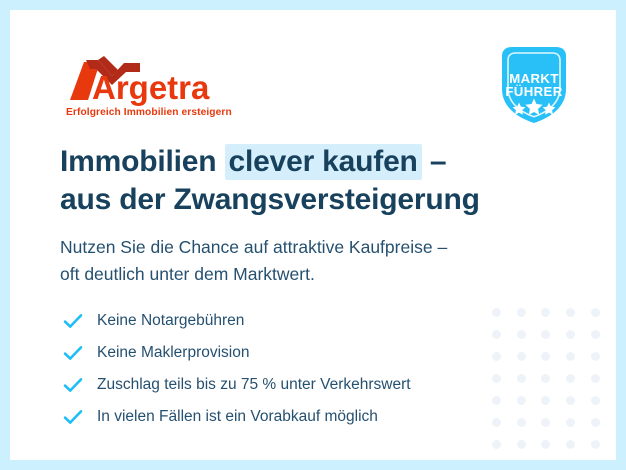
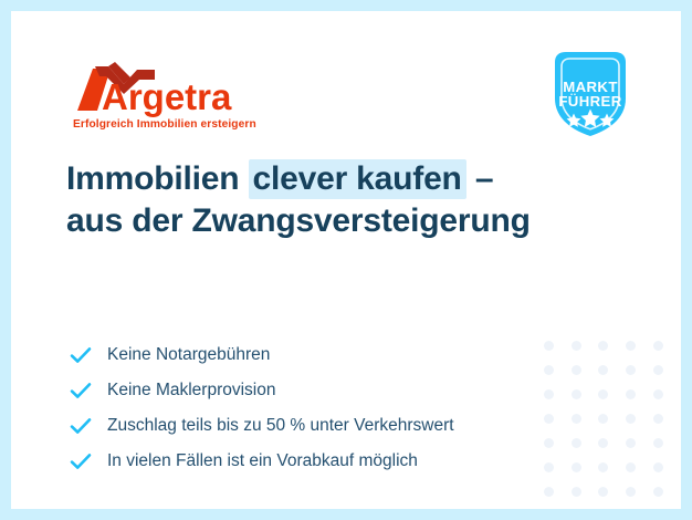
  Argetra
  Erfolgreich Immobilien ersteigern
  MARKT
  FÜHRER
  Immobilien clever kaufen –
  aus der Zwangsversteigerung
- Nutzen Sie die Chance auf attraktive Kaufpreise –
- oft deutlich unter dem Marktwert.
  Keine Notargebühren
  Keine Maklerprovision
- Zuschlag teils bis zu 75 % unter Verkehrswert
+ Zuschlag teils bis zu 50 % unter Verkehrswert
  In vielen Fällen ist ein Vorabkauf möglich
